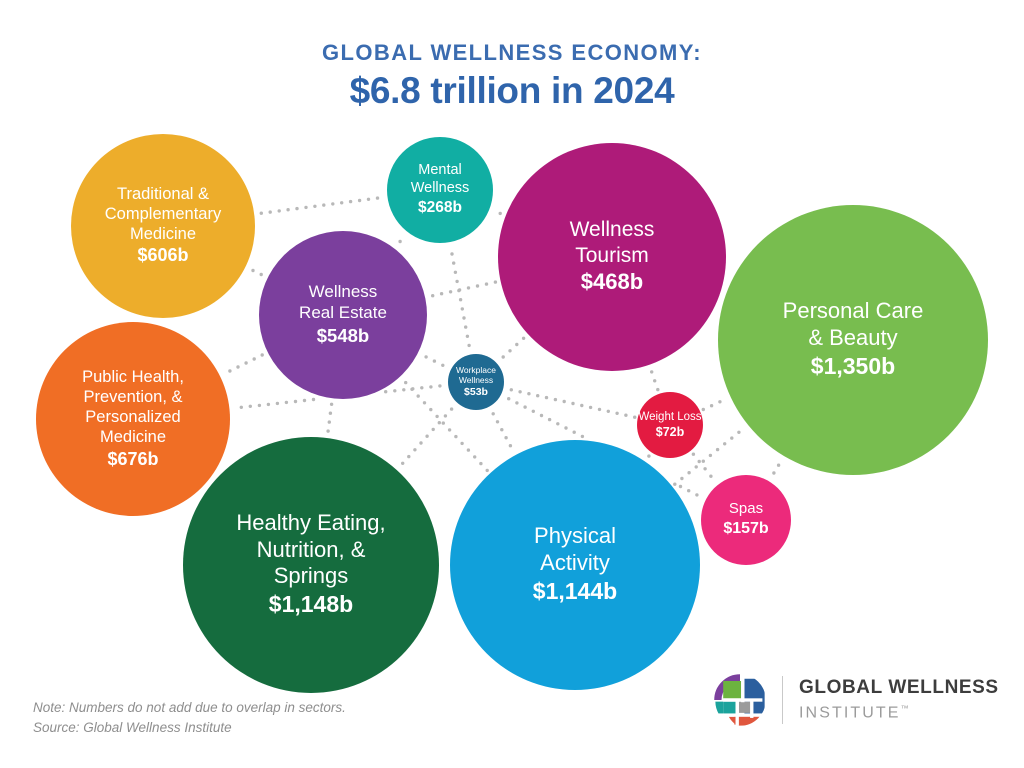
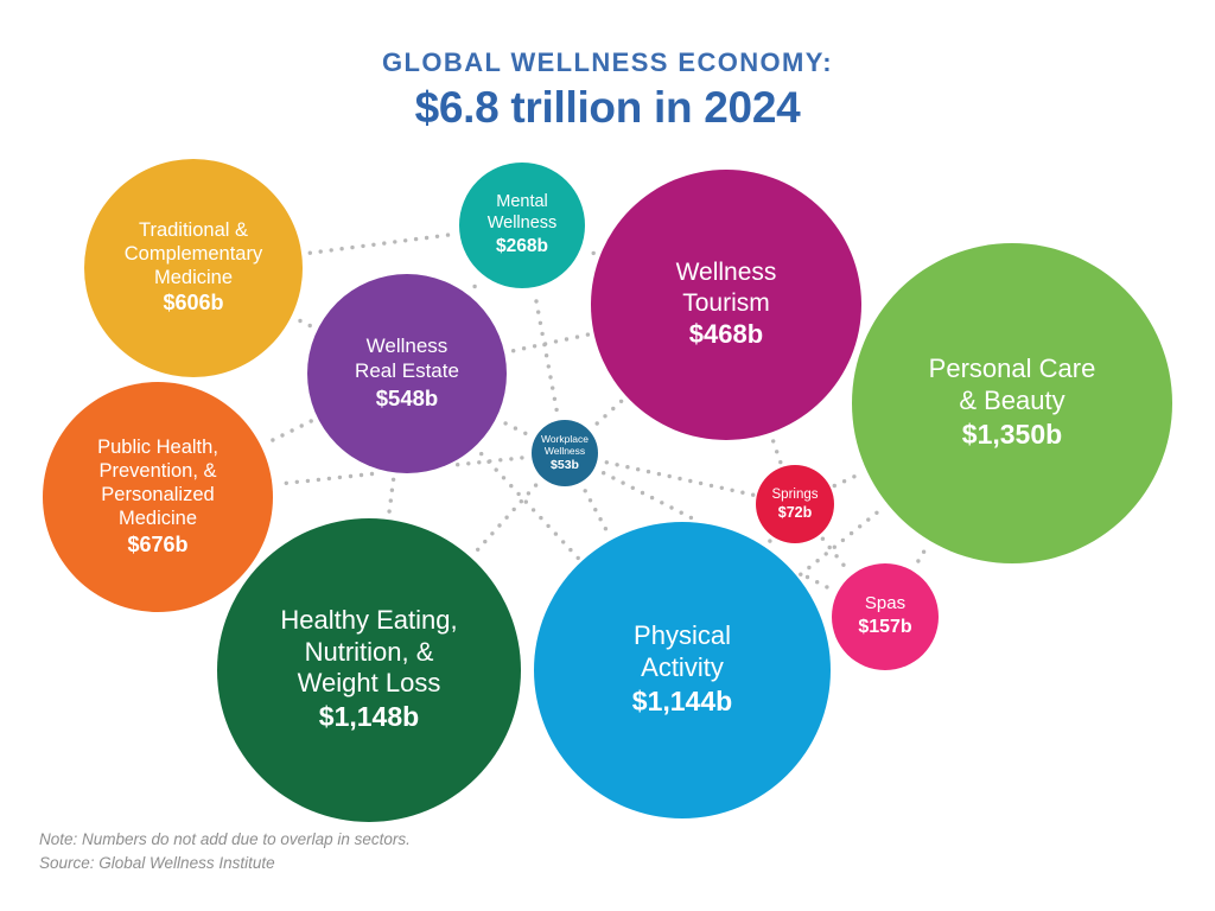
  GLOBAL WELLNESS ECONOMY:
  $6.8 trillion in 2024
  Personal Care
  & Beauty
  $1,350b
  Healthy Eating,
  Nutrition, &
- Springs
+ Weight Loss
  $1,148b
  Physical
  Activity
  $1,144b
  Wellness
  Tourism
  $468b
  Public Health,
  Prevention, &
  Personalized
  Medicine
  $676b
  Traditional &
  Complementary
  Medicine
  $606b
  Wellness
  Real Estate
  $548b
  Mental
  Wellness
  $268b
  Spas
  $157b
- Weight Loss
+ Springs
  $72b
  Workplace
  Wellness
  $53b
  Note: Numbers do not add due to overlap in sectors.
  Source: Global Wellness Institute
- GLOBAL WELLNESS
- INSTITUTE™
